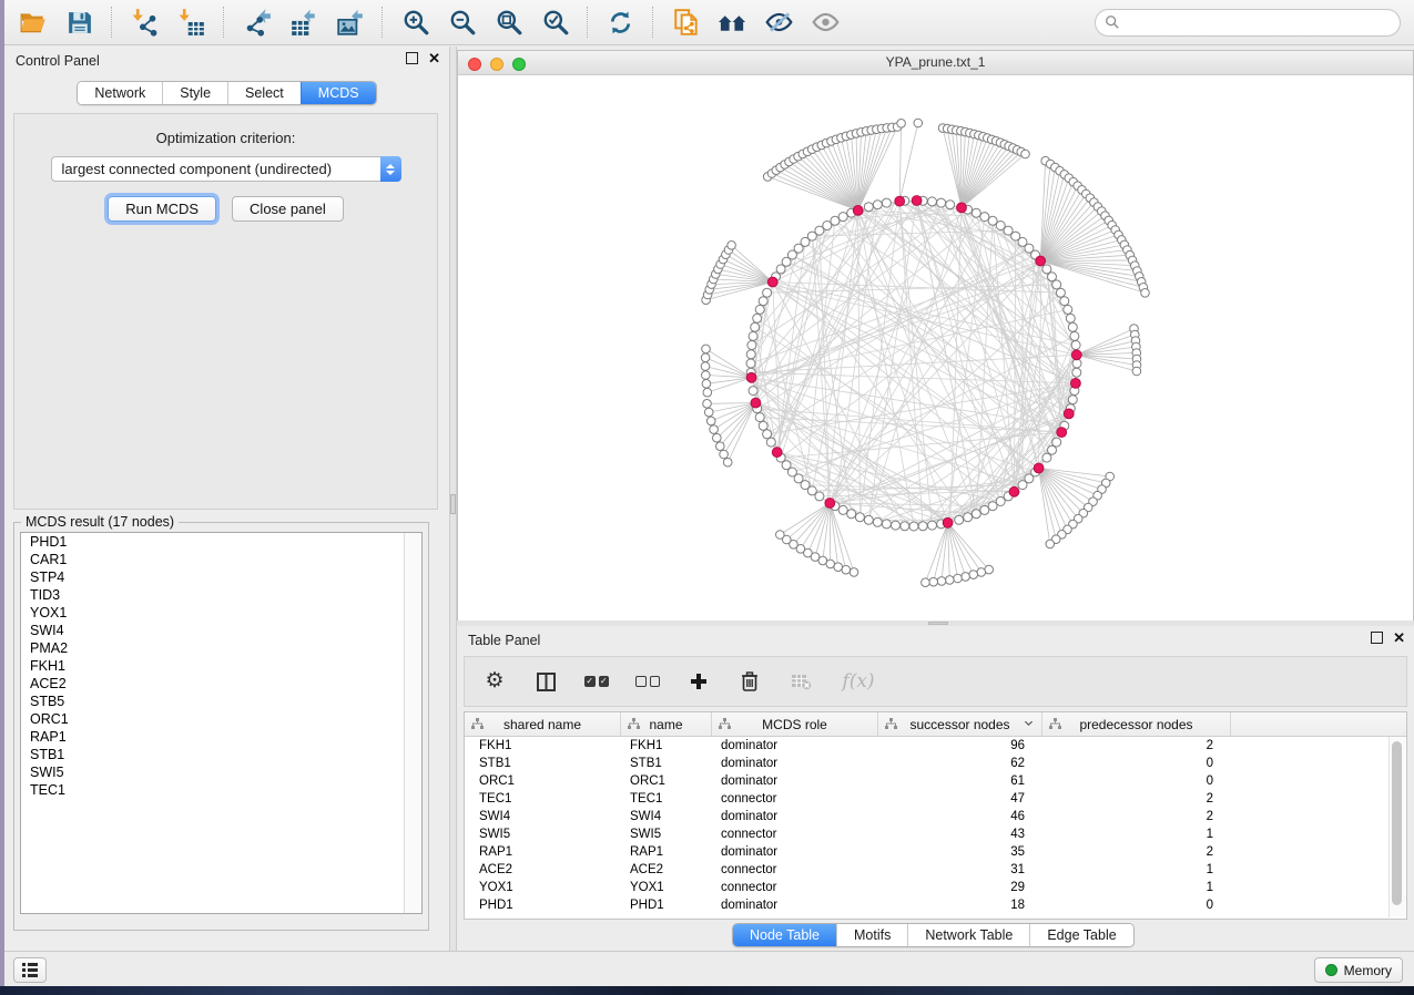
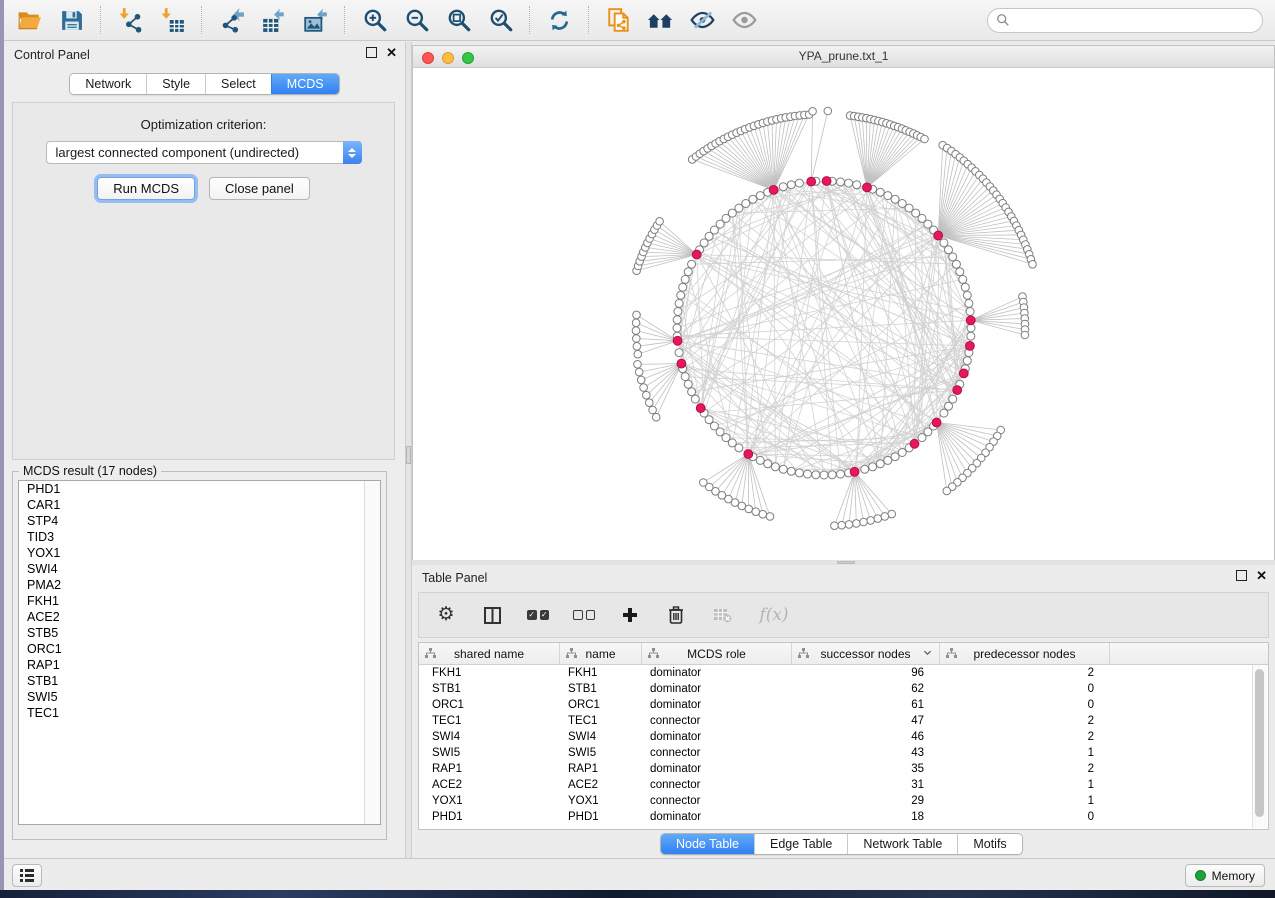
  Control Panel
  ✕
  Network
  Style
  Select
  MCDS
  Optimization criterion:
  largest connected component (undirected)
  Run MCDS
  Close panel
  MCDS result (17 nodes)
  PHD1
  CAR1
  STP4
  TID3
  YOX1
  SWI4
  PMA2
  FKH1
  ACE2
  STB5
  ORC1
  RAP1
  STB1
  SWI5
  TEC1
  YPA_prune.txt_1
  Table Panel
  ✕
  ⚙
  ✓
  ✓
  f(x)
  shared name
  name
  MCDS role
  successor nodes
  predecessor nodes
  FKH1
  FKH1
  dominator
  96
  2
  STB1
  STB1
  dominator
  62
  0
  ORC1
  ORC1
  dominator
  61
  0
  TEC1
  TEC1
  connector
  47
  2
  SWI4
  SWI4
  dominator
  46
  2
  SWI5
  SWI5
  connector
  43
  1
  RAP1
  RAP1
  dominator
  35
  2
  ACE2
  ACE2
  connector
  31
  1
  YOX1
  YOX1
  connector
  29
  1
  PHD1
  PHD1
  dominator
  18
  0
  Node Table
- Motifs
+ Edge Table
  Network Table
- Edge Table
+ Motifs
  Memory
